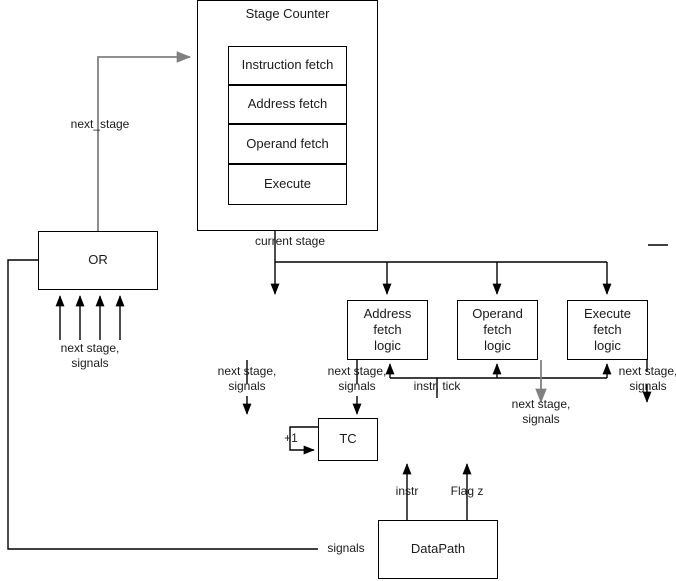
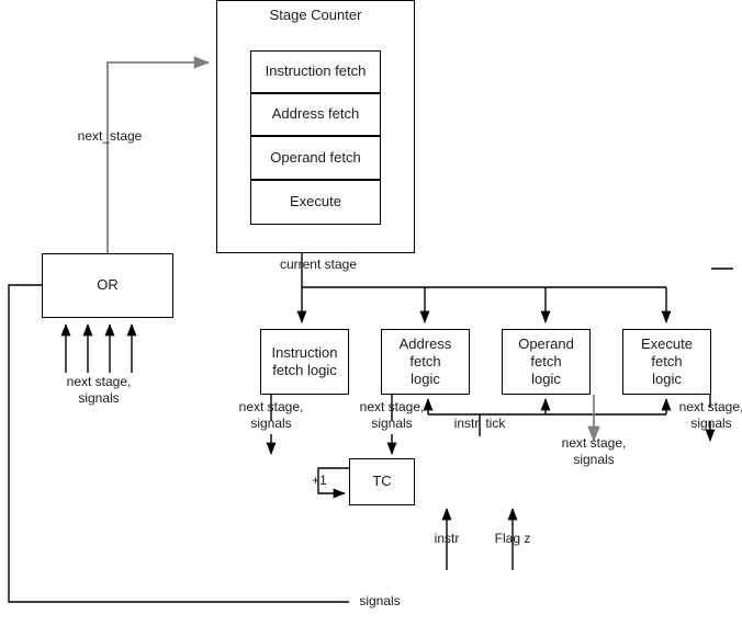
  Stage Counter
  Instruction fetch
  Address fetch
  Operand fetch
  Execute
  OR
+ Instruction
+ fetch logic
  Address fetch
  logic
  Operand fetch
  logic
  Execute fetch
  logic
  TC
- DataPath
  next_stage
  current stage
  next stage,
  signals
  next stage,
  signals
  next stage,
  signals
  instr, tick
  next stage,
  signals
  next stage
  signals
  +1
  instr
  Flag z
  signals
